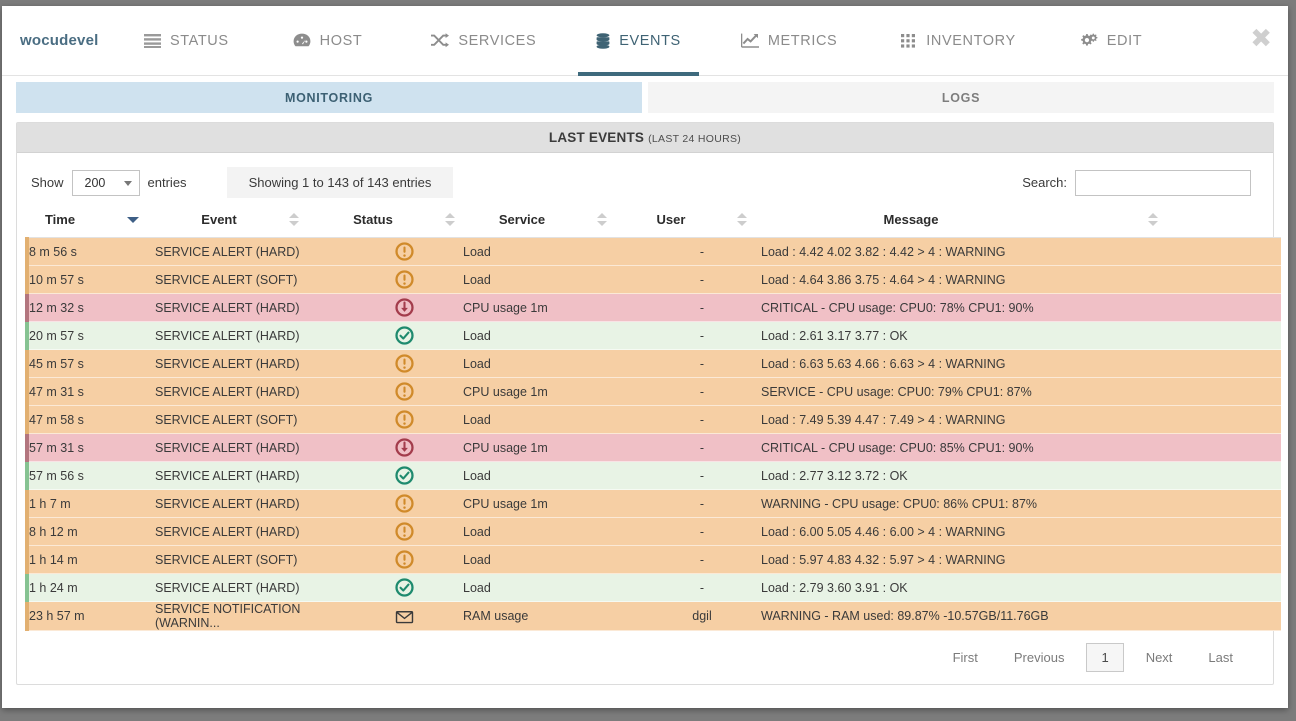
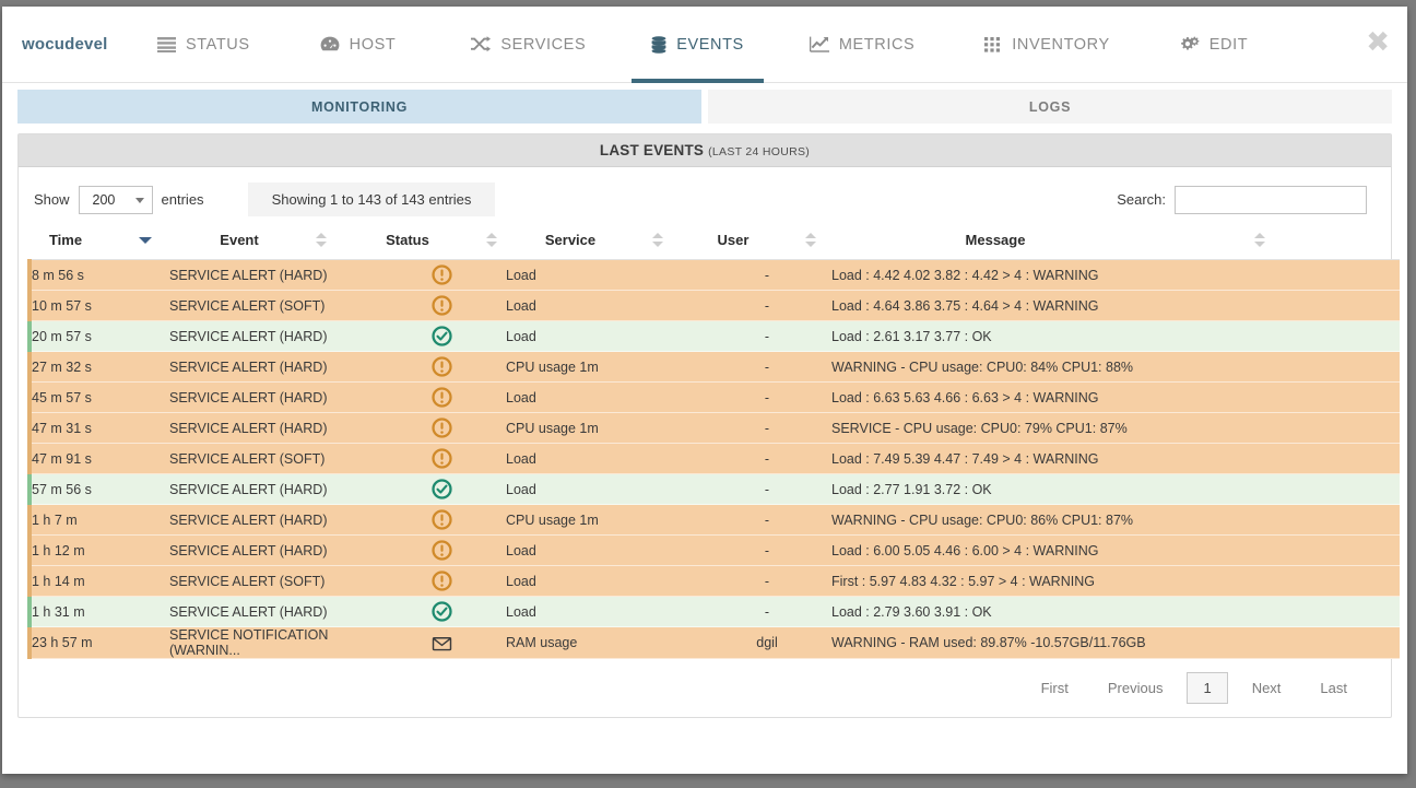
  wocudevel
  STATUS
  HOST
  SERVICES
  EVENTS
  METRICS
  INVENTORY
  EDIT
  ✖
  MONITORING
  LOGS
  LAST EVENTS (LAST 24 HOURS)
  Show
  200
  entries
  Showing 1 to 143 of 143 entries
  Search:
  Time	Event	Status	Service	User	Message
  8 m 56 s	SERVICE ALERT (HARD)		Load	-	Load : 4.42 4.02 3.82 : 4.42 > 4 : WARNING
  10 m 57 s	SERVICE ALERT (SOFT)		Load	-	Load : 4.64 3.86 3.75 : 4.64 > 4 : WARNING
- 12 m 32 s	SERVICE ALERT (HARD)		CPU usage 1m	-	CRITICAL - CPU usage: CPU0: 78% CPU1: 90%
  20 m 57 s	SERVICE ALERT (HARD)		Load	-	Load : 2.61 3.17 3.77 : OK
+ 27 m 32 s	SERVICE ALERT (HARD)		CPU usage 1m	-	WARNING - CPU usage: CPU0: 84% CPU1: 88%
  45 m 57 s	SERVICE ALERT (HARD)		Load	-	Load : 6.63 5.63 4.66 : 6.63 > 4 : WARNING
  47 m 31 s	SERVICE ALERT (HARD)		CPU usage 1m	-	SERVICE - CPU usage: CPU0: 79% CPU1: 87%
- 47 m 58 s	SERVICE ALERT (SOFT)		Load	-	Load : 7.49 5.39 4.47 : 7.49 > 4 : WARNING
+ 47 m 91 s	SERVICE ALERT (SOFT)		Load	-	Load : 7.49 5.39 4.47 : 7.49 > 4 : WARNING
- 57 m 31 s	SERVICE ALERT (HARD)		CPU usage 1m	-	CRITICAL - CPU usage: CPU0: 85% CPU1: 90%
- 57 m 56 s	SERVICE ALERT (HARD)		Load	-	Load : 2.77 3.12 3.72 : OK
+ 57 m 56 s	SERVICE ALERT (HARD)		Load	-	Load : 2.77 1.91 3.72 : OK
  1 h 7 m	SERVICE ALERT (HARD)		CPU usage 1m	-	WARNING - CPU usage: CPU0: 86% CPU1: 87%
- 8 h 12 m	SERVICE ALERT (HARD)		Load	-	Load : 6.00 5.05 4.46 : 6.00 > 4 : WARNING
+ 1 h 12 m	SERVICE ALERT (HARD)		Load	-	Load : 6.00 5.05 4.46 : 6.00 > 4 : WARNING
- 1 h 14 m	SERVICE ALERT (SOFT)		Load	-	Load : 5.97 4.83 4.32 : 5.97 > 4 : WARNING
+ 1 h 14 m	SERVICE ALERT (SOFT)		Load	-	First : 5.97 4.83 4.32 : 5.97 > 4 : WARNING
- 1 h 24 m	SERVICE ALERT (HARD)		Load	-	Load : 2.79 3.60 3.91 : OK
+ 1 h 31 m	SERVICE ALERT (HARD)		Load	-	Load : 2.79 3.60 3.91 : OK
  23 h 57 m	SERVICE NOTIFICATION (WARNIN...		RAM usage	dgil	WARNING - RAM used: 89.87% -10.57GB/11.76GB
  First
  Previous
  1
  Next
  Last
